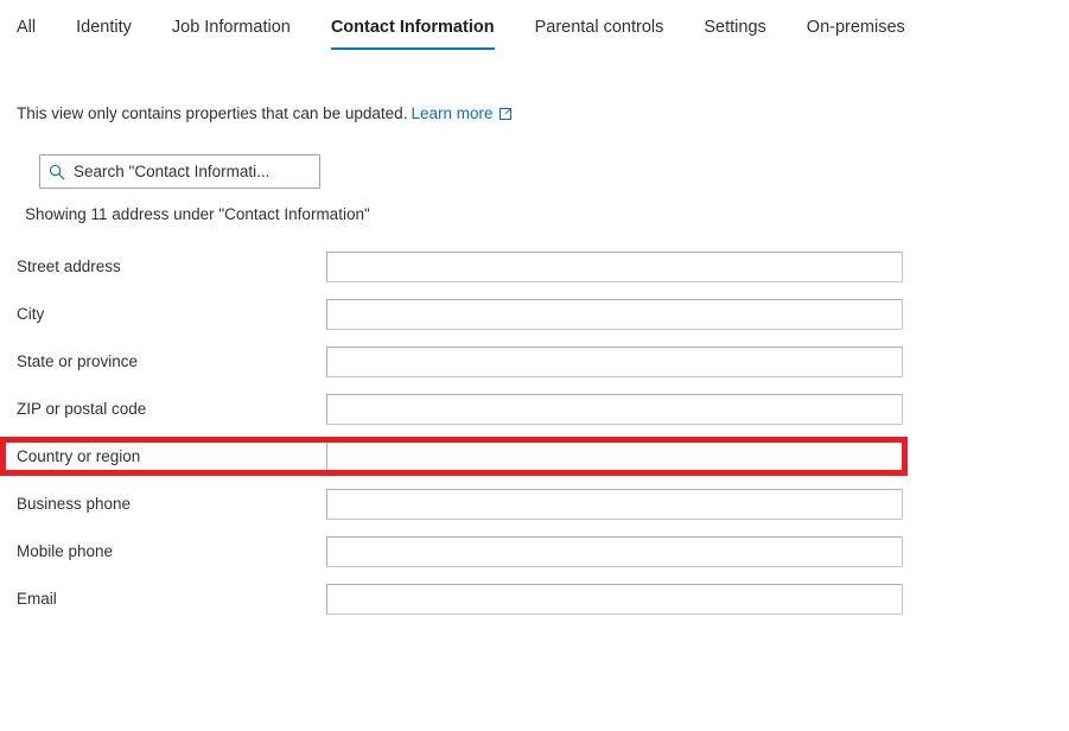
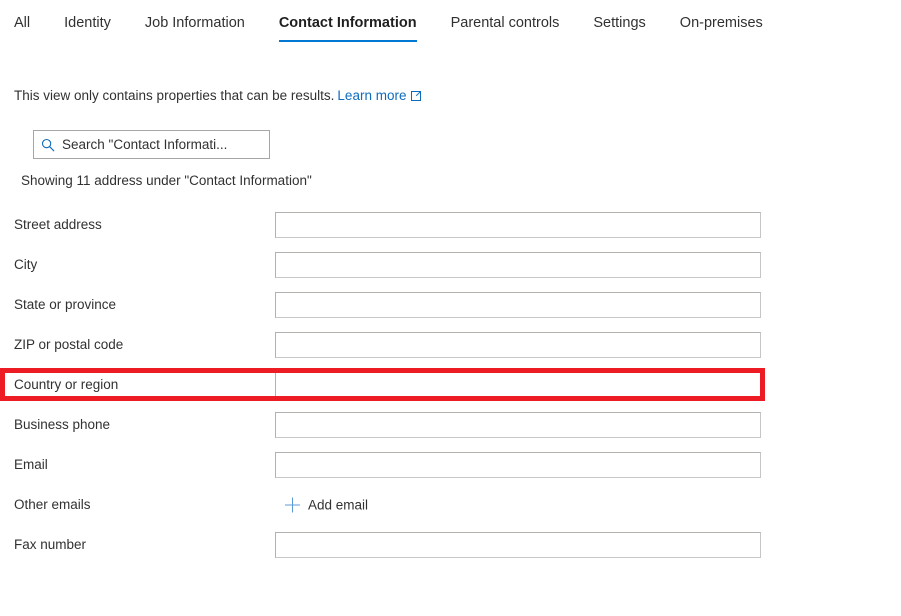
  All
  Identity
  Job Information
  Contact Information
  Parental controls
  Settings
  On-premises
- This view only contains properties that can be updated. Learn more
+ This view only contains properties that can be results. Learn more
  Search "Contact Informati...
  Showing 11 address under "Contact Information"
  Street address
  City
  State or province
  ZIP or postal code
  Country or region
  Business phone
- Mobile phone
  Email
+ Other emails
+ Add email
+ Fax number
